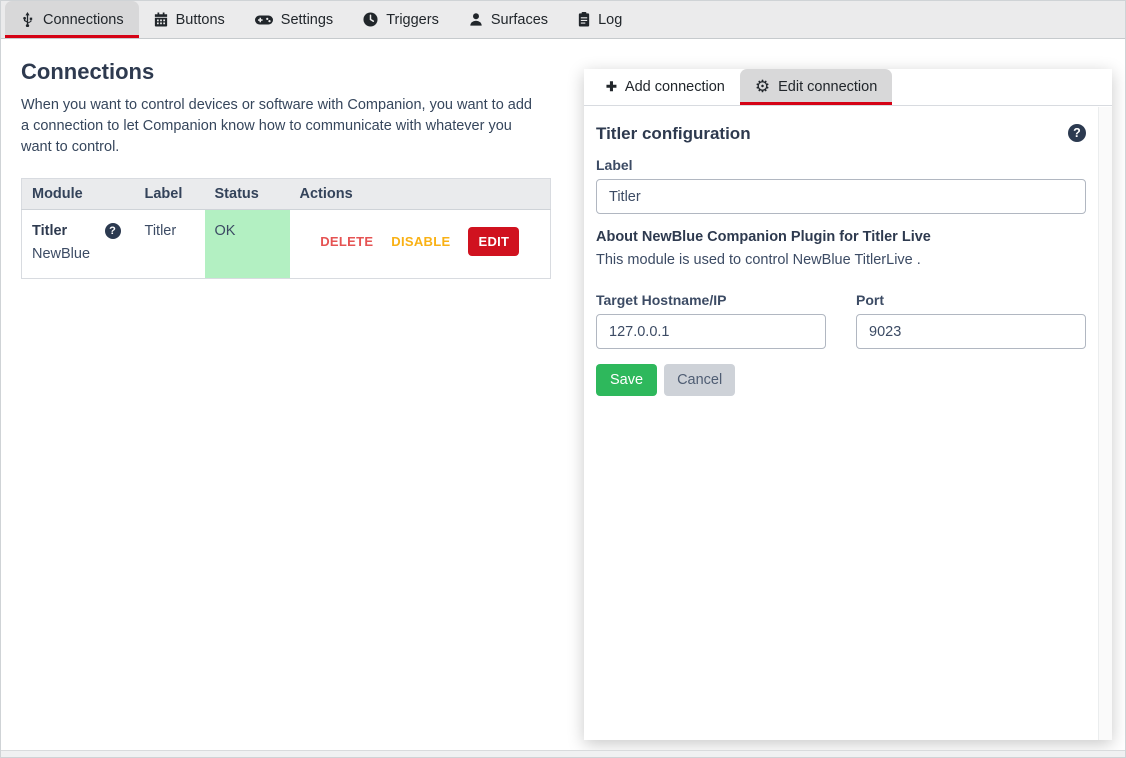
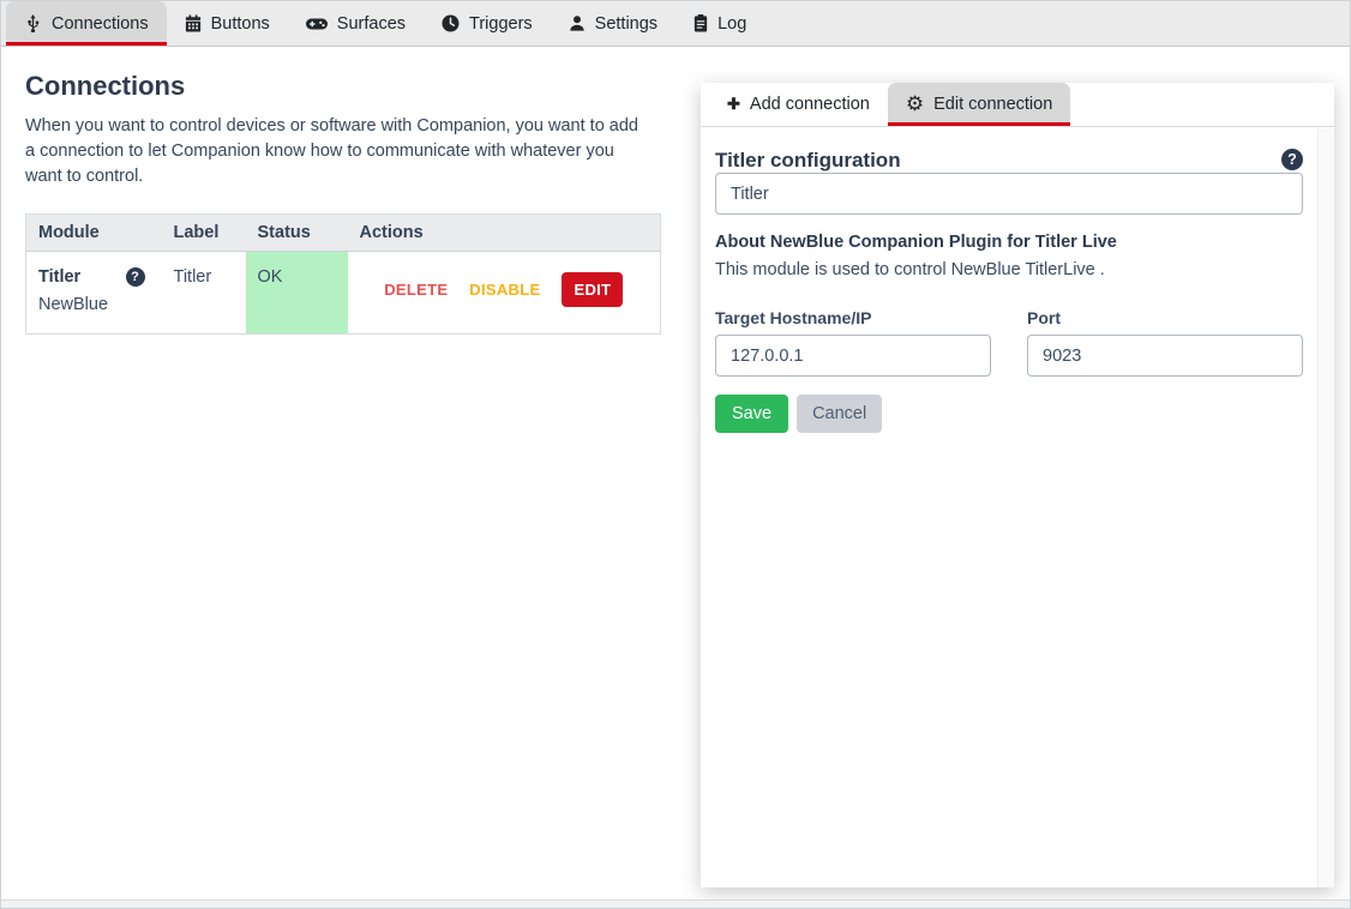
  Connections
  Buttons
- Settings
+ Surfaces
  Triggers
- Surfaces
+ Settings
  Log
  Connections
  When you want to control devices or software with Companion, you want to add a connection to let Companion know how to communicate with whatever you want to control.
  Module	Label	Status	Actions
  Titler NewBlue	Titler	OK	DELETE DISABLE EDIT
  Add connection
  Edit connection
  Titler configuration
- Label
  Titler
  About NewBlue Companion Plugin for Titler Live
  This module is used to control NewBlue TitlerLive .
  Target Hostname/IP
  127.0.0.1
  Port
  9023
  Save
  Cancel
